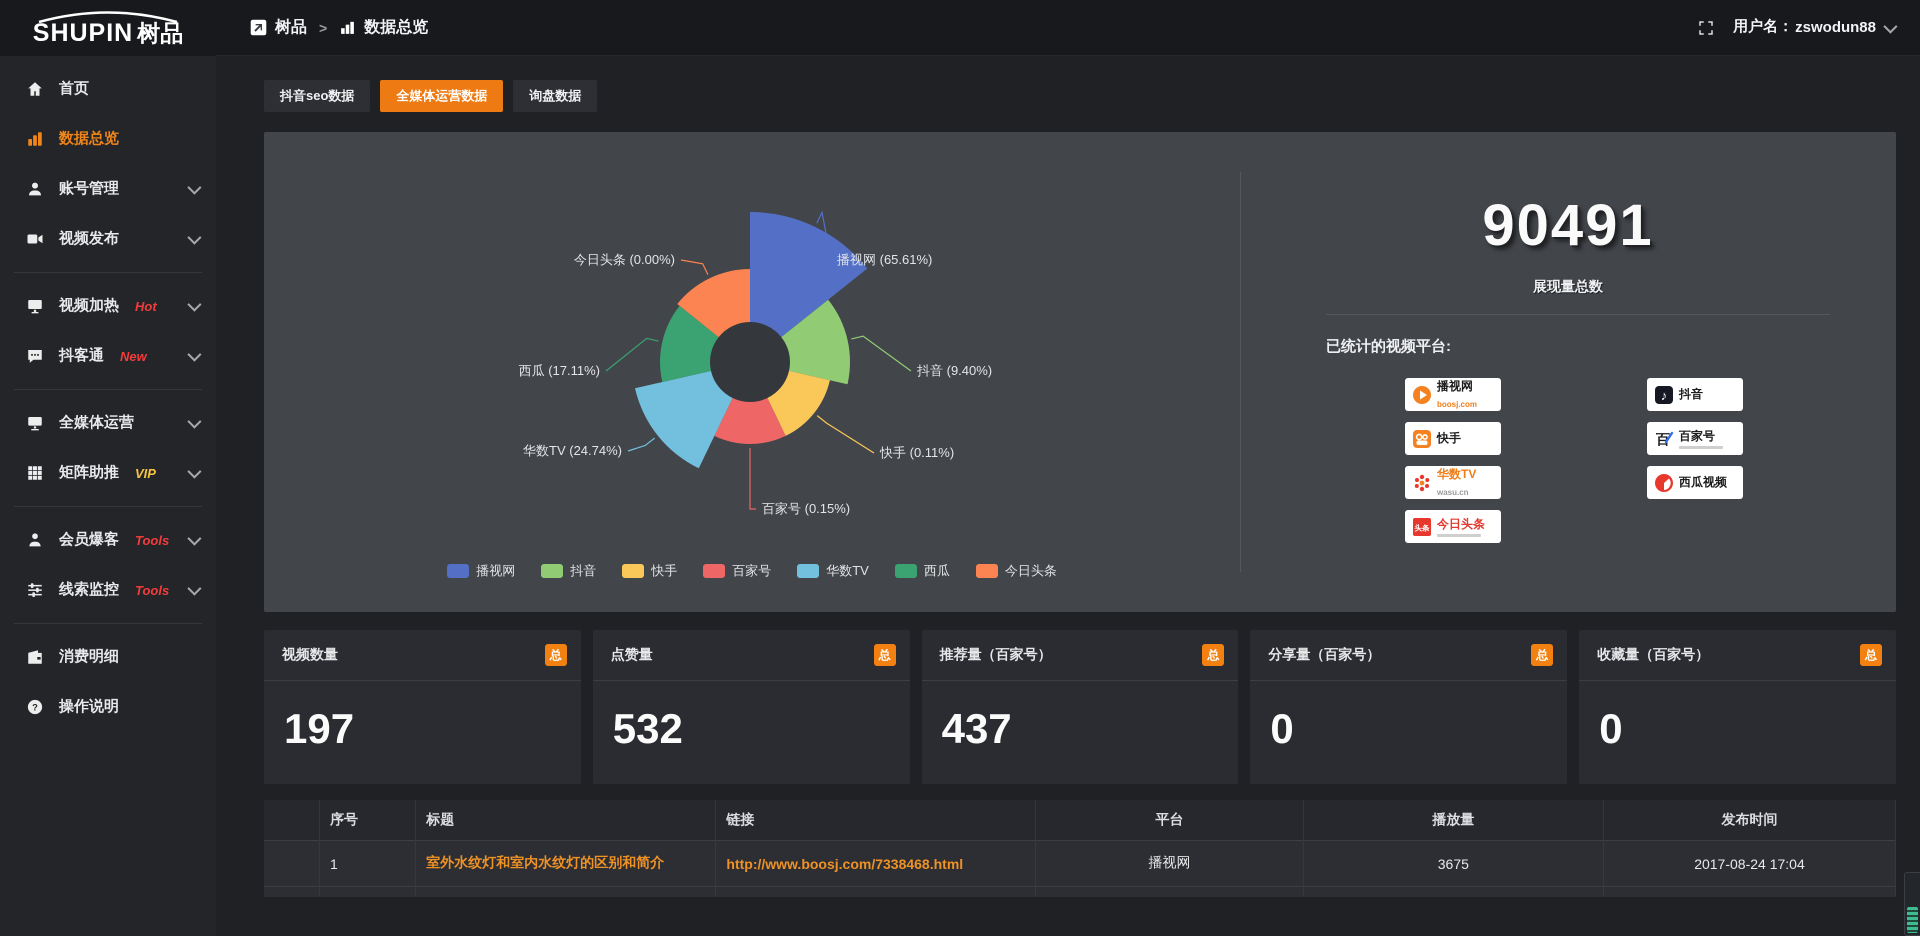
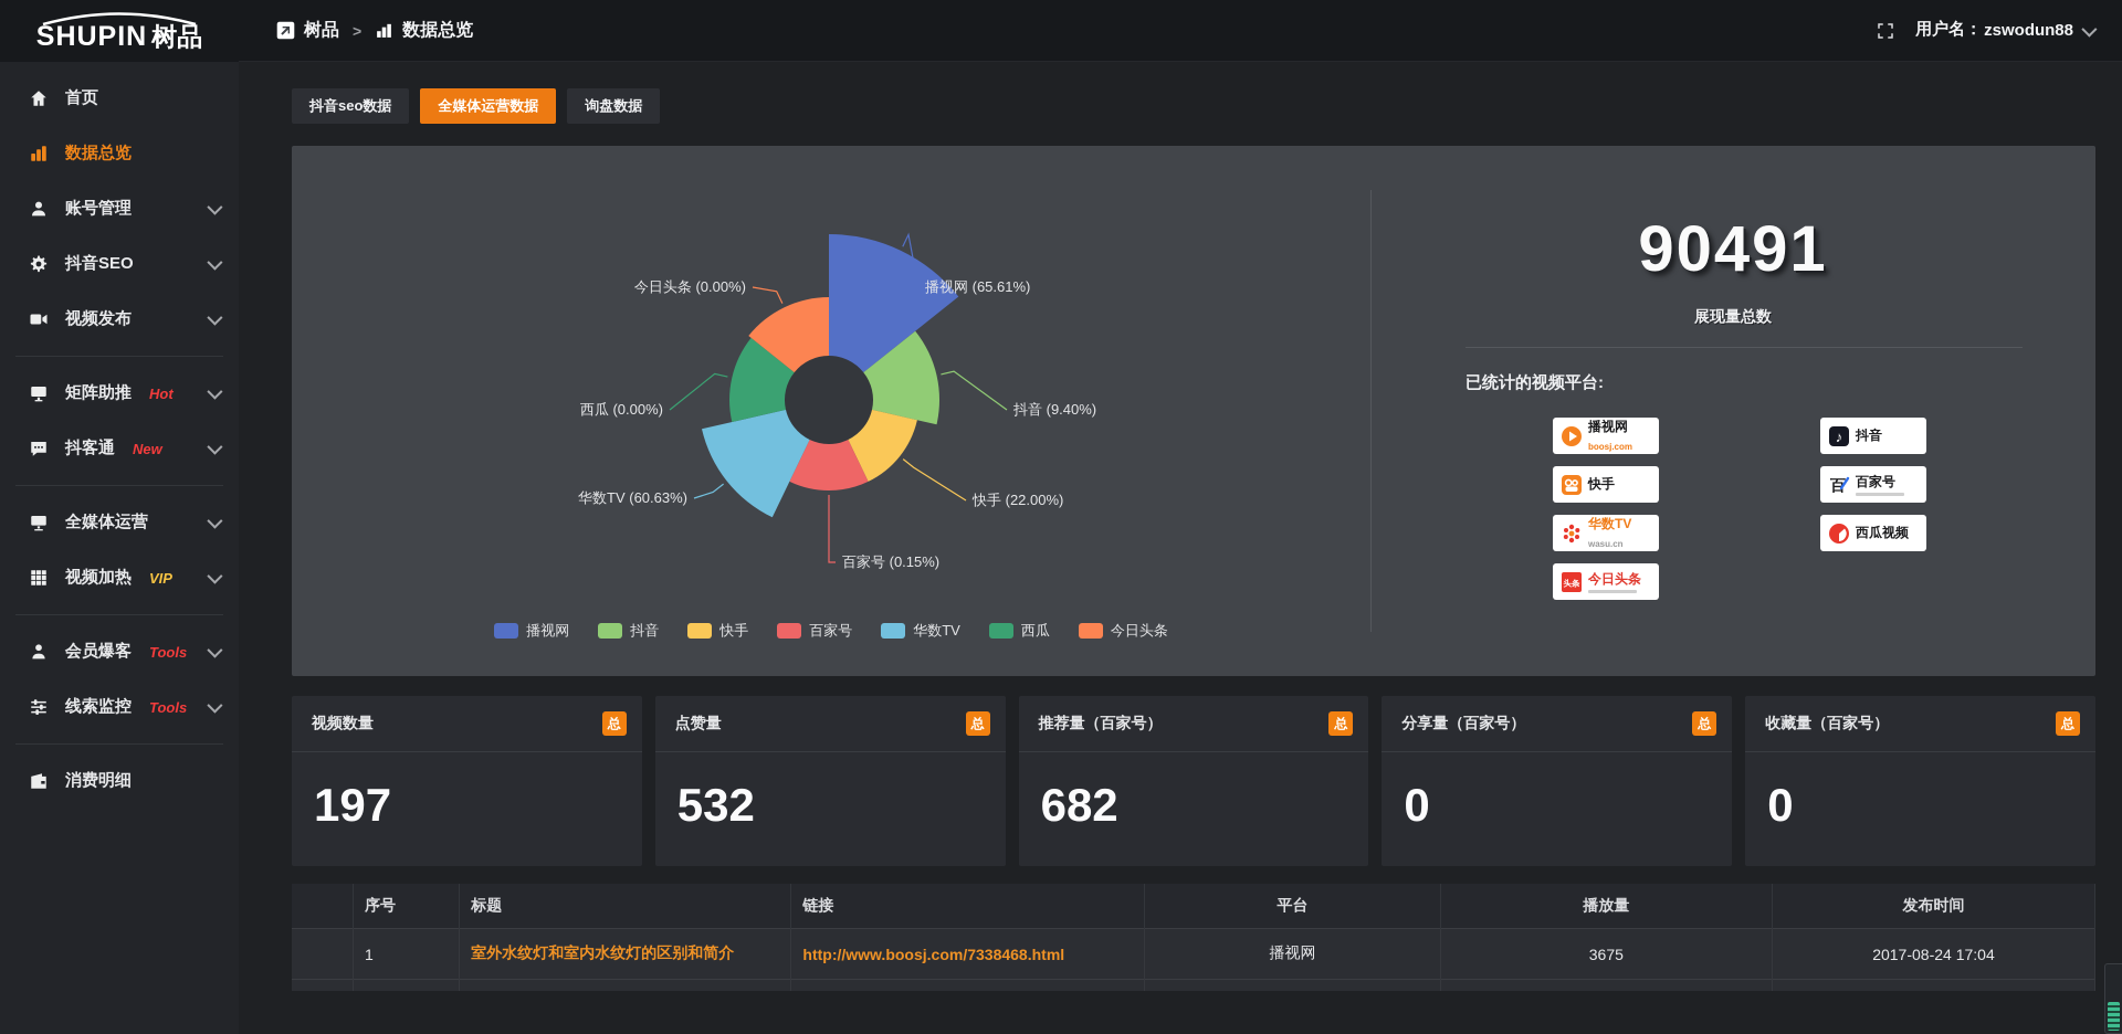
  SHUPIN 树品
  树品
  >
  数据总览
  用户名：
  zswodun88
  首页
  数据总览
  账号管理
+ 抖音SEO
  视频发布
- 视频加热
+ 矩阵助推
  Hot
  抖客通
  New
  全媒体运营
- 矩阵助推
+ 视频加热
  VIP
  会员爆客
  Tools
  线索监控
  Tools
  消费明细
- ?
- 操作说明
  抖音seo数据
  全媒体运营数据
  询盘数据
  播视网 (65.61%)
  抖音 (9.40%)
- 快手 (0.11%)
+ 快手 (22.00%)
  百家号 (0.15%)
- 华数TV (24.74%)
+ 华数TV (60.63%)
- 西瓜 (17.11%)
+ 西瓜 (0.00%)
  今日头条 (0.00%)
  播视网
  抖音
  快手
  百家号
  华数TV
  西瓜
  今日头条
  90491
  展现量总数
  已统计的视频平台:
  播视网
  boosj.com
  快手
  华数TV
  wasu.cn
  头条
  今日头条
  ♪
  抖音
  百
  百家号
  西瓜视频
  视频数量
  总
  197
  点赞量
  总
  532
  推荐量（百家号）
  总
- 437
+ 682
  分享量（百家号）
  总
  0
  收藏量（百家号）
  总
  0
  	序号	标题	链接	平台	播放量	发布时间
  	1	室外水纹灯和室内水纹灯的区别和简介	http://www.boosj.com/7338468.html	播视网	3675	2017-08-24 17:04
